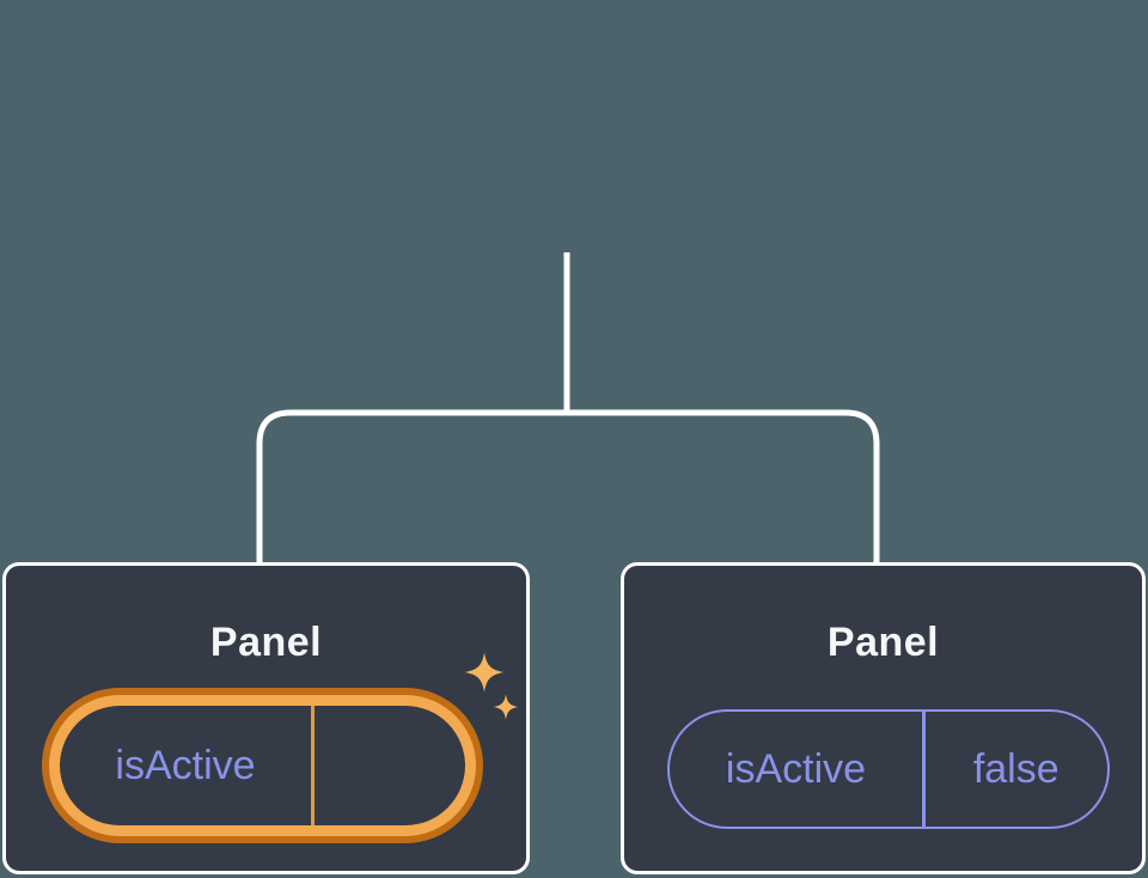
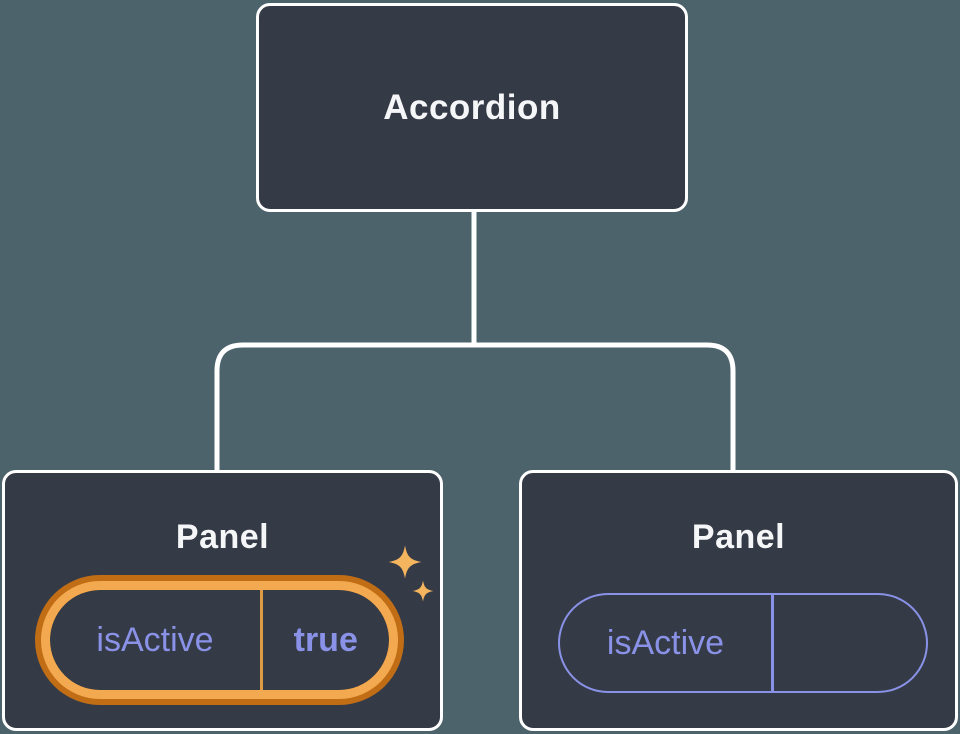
+ Accordion
  Panel
  isActive
+ true
  Panel
  isActive
- false
